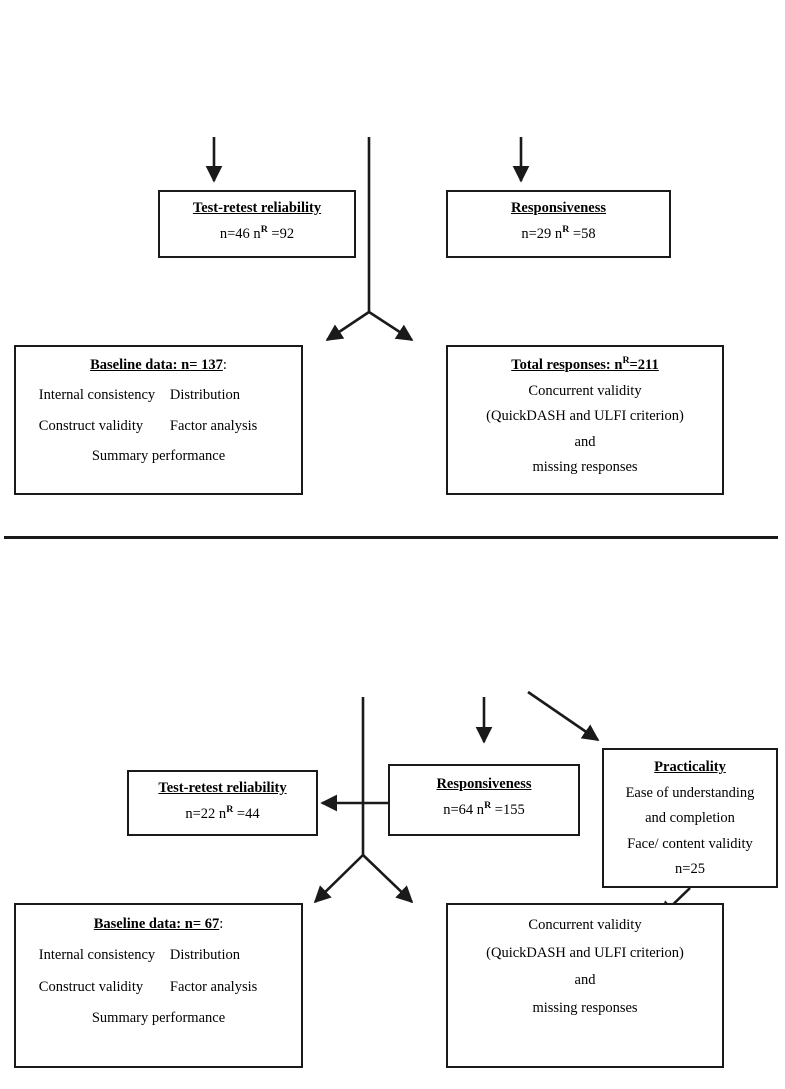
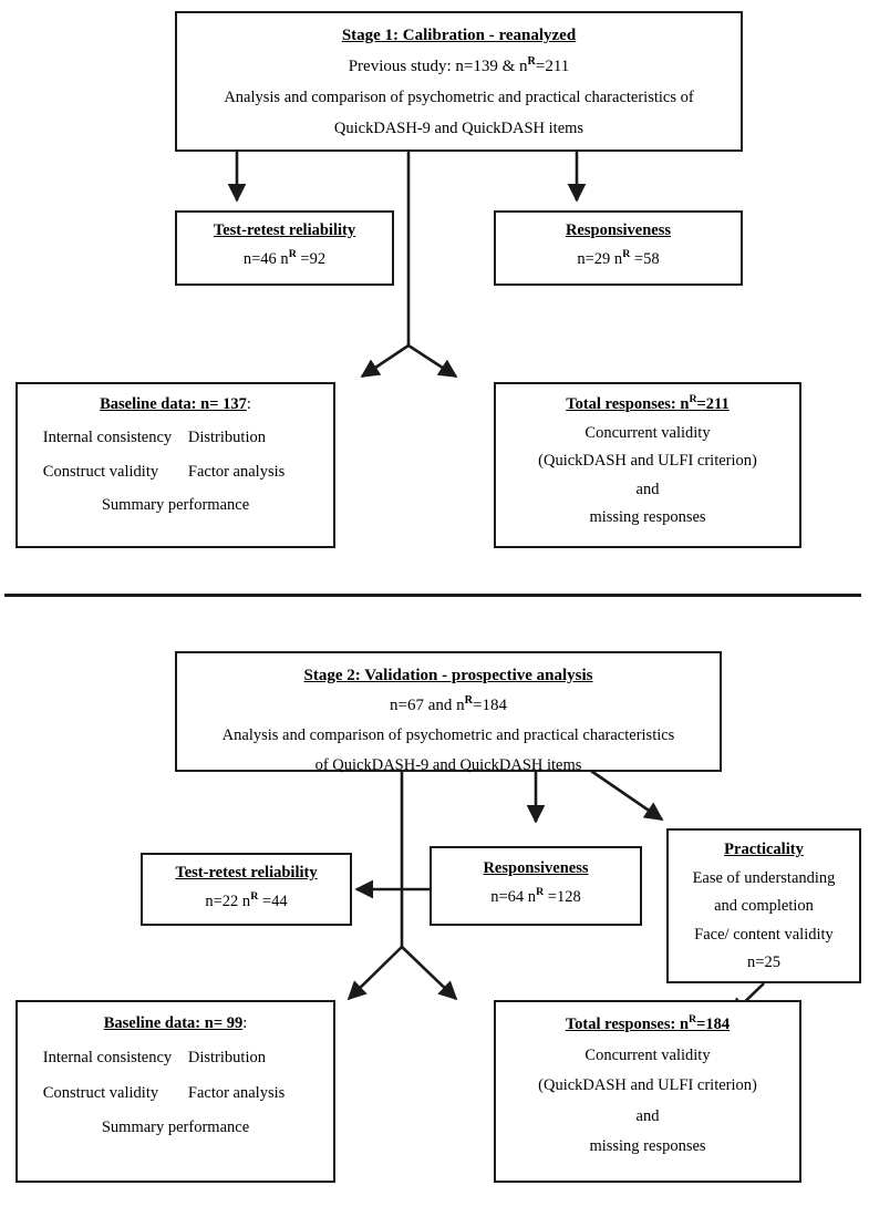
+ Stage 1: Calibration - reanalyzed
+ Previous study: n=139 & nR=211
+ Analysis and comparison of psychometric and practical characteristics of
+ QuickDASH-9 and QuickDASH items
  Test-retest reliability
  n=46 nR =92
  Responsiveness
  n=29 nR =58
  Baseline data: n= 137:
  Internal consistency
  Distribution
  Construct validity
  Factor analysis
  Summary performance
  Total responses: nR=211
  Concurrent validity
  (QuickDASH and ULFI criterion)
  and
  missing responses
+ Stage 2: Validation - prospective analysis
+ n=67 and nR=184
+ Analysis and comparison of psychometric and practical characteristics
+ of QuickDASH-9 and QuickDASH items
  Test-retest reliability
  n=22 nR =44
  Responsiveness
- n=64 nR =155
+ n=64 nR =128
  Practicality
  Ease of understanding
  and completion
  Face/ content validity
  n=25
- Baseline data: n= 67:
+ Baseline data: n= 99:
  Internal consistency
  Distribution
  Construct validity
  Factor analysis
  Summary performance
+ Total responses: nR=184
  Concurrent validity
  (QuickDASH and ULFI criterion)
  and
  missing responses
